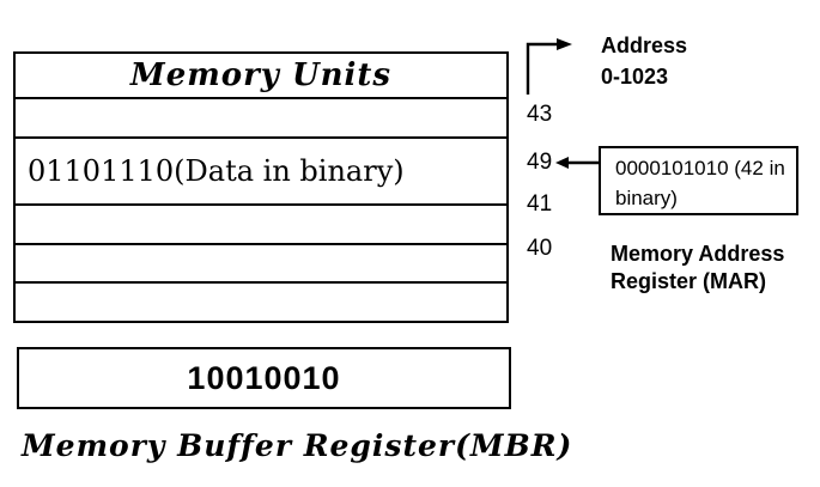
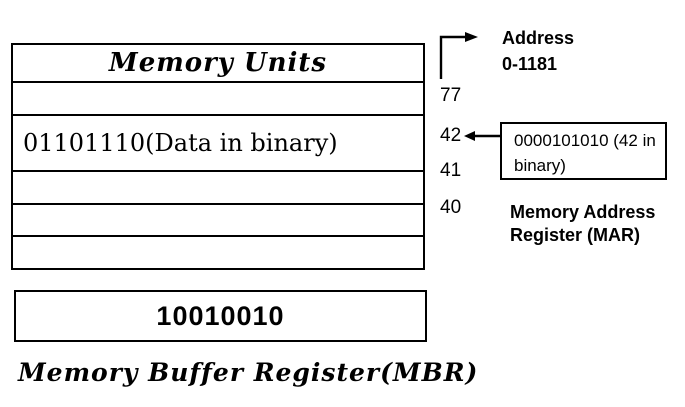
  Memory Units
  01101110(Data in binary)
- 43
+ 77
- 49
+ 42
  41
  40
  Address
- 0-1023
+ 0-1181
  0000101010 (42 in binary)
  Memory Address
  Register (MAR)
  10010010
  Memory Buffer Register(MBR)
